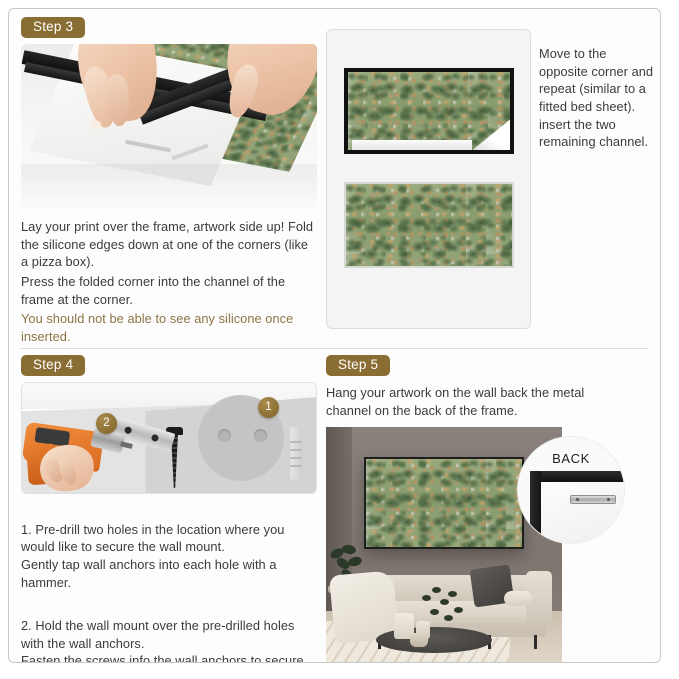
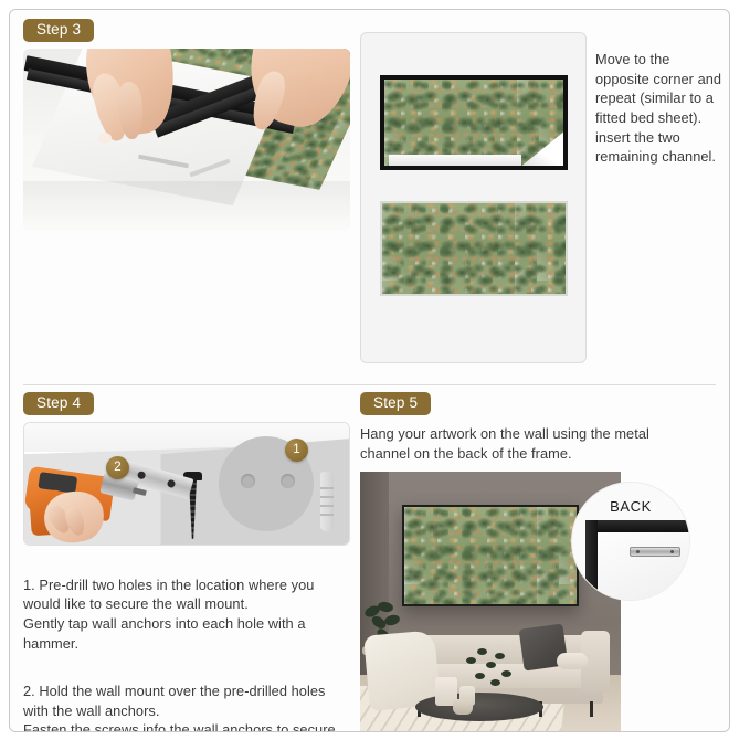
  Step 3
- Lay your print over the frame, artwork side up! Fold the silicone edges down at one of the corners (like a pizza box).
- Press the folded corner into the channel of the frame at the corner.
- You should not be able to see any silicone once inserted.
  Move to the opposite corner and repeat (similar to a fitted bed sheet). insert the two remaining channel.
  Step 4
  1
  2
  1. Pre-drill two holes in the location where you would like to secure the wall mount.
  Gently tap wall anchors into each hole with a hammer.
  2. Hold the wall mount over the pre-drilled holes with the wall anchors.
  Fasten the screws info the wall anchors to secure
  Step 5
- Hang your artwork on the wall back the metal channel on the back of the frame.
+ Hang your artwork on the wall using the metal channel on the back of the frame.
  BACK
